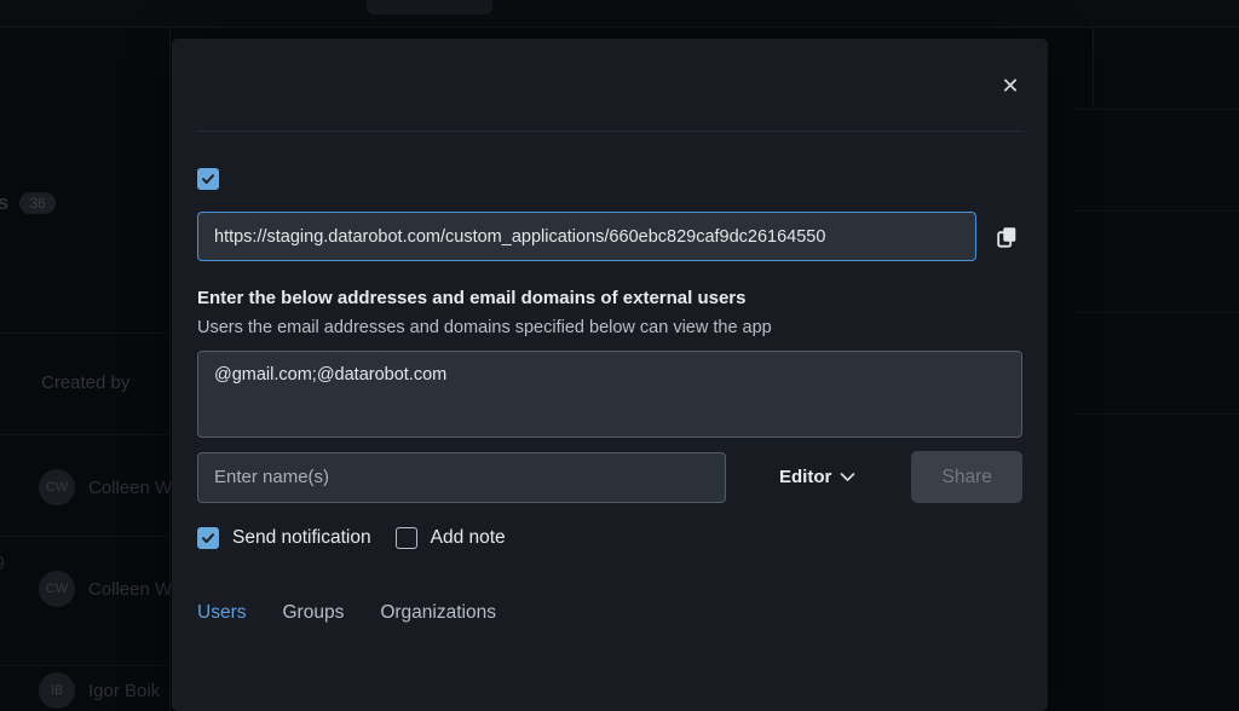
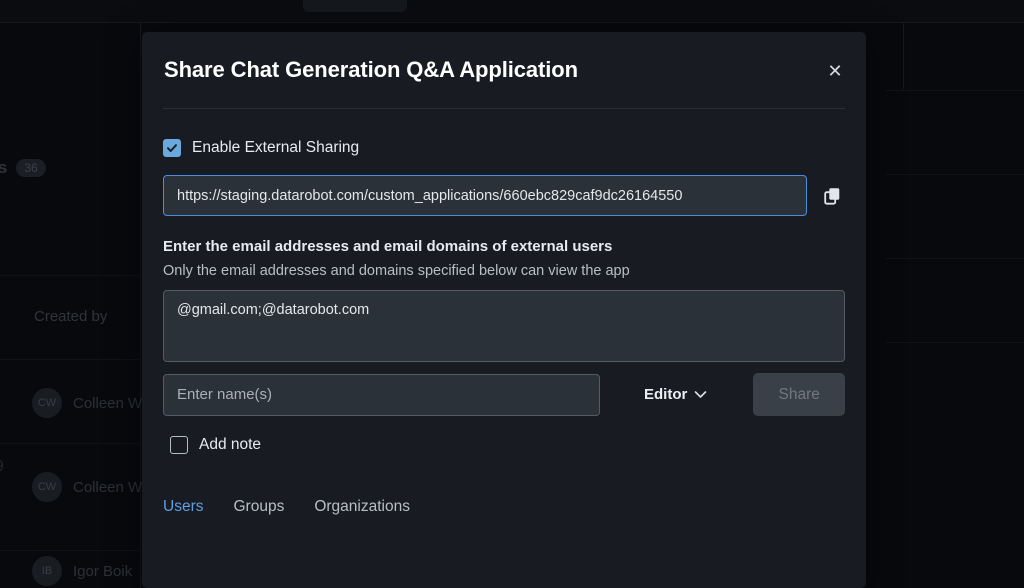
  36
  Created by
  CW
  Colleen W
  CW
  Colleen W
  IB
  Igor Boik
+ Share Chat Generation Q&A Application
  ✕
+ Enable External Sharing
  https://staging.datarobot.com/custom_applications/660ebc829caf9dc26164550
- Enter the below addresses and email domains of external users
+ Enter the email addresses and email domains of external users
- Users the email addresses and domains specified below can view the app
+ Only the email addresses and domains specified below can view the app
  @gmail.com;@datarobot.com
  Enter name(s)
  Editor
  Share
- Send notification
  Add note
  Users
  Groups
  Organizations
